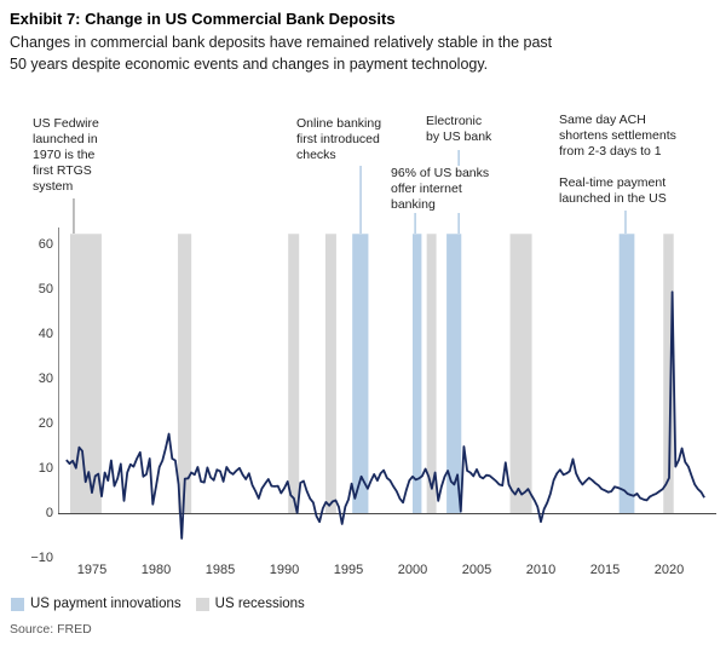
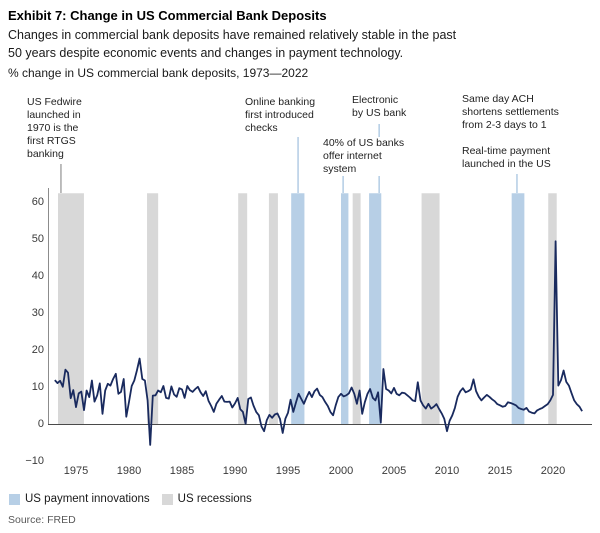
  Exhibit 7: Change in US Commercial Bank Deposits
  Changes in commercial bank deposits have remained relatively stable in the past
  50 years despite economic events and changes in payment technology.
+ % change in US commercial bank deposits, 1973—2022
  US Fedwire
  launched in
  1970 is the
  first RTGS
- system
+ banking
  Online banking
  first introduced
  checks
  Electronic
  by US bank
- 96% of US banks
+ 40% of US banks
  offer internet
- banking
+ system
  Same day ACH
  shortens settlements
  from 2-3 days to 1
  Real-time payment
  launched in the US
  1975
  1980
  1985
  1990
  1995
  2000
  2005
  2010
  2015
  2020
  60
  50
  40
  30
  20
  10
  0
  −10
  US payment innovations
  US recessions
  Source: FRED
